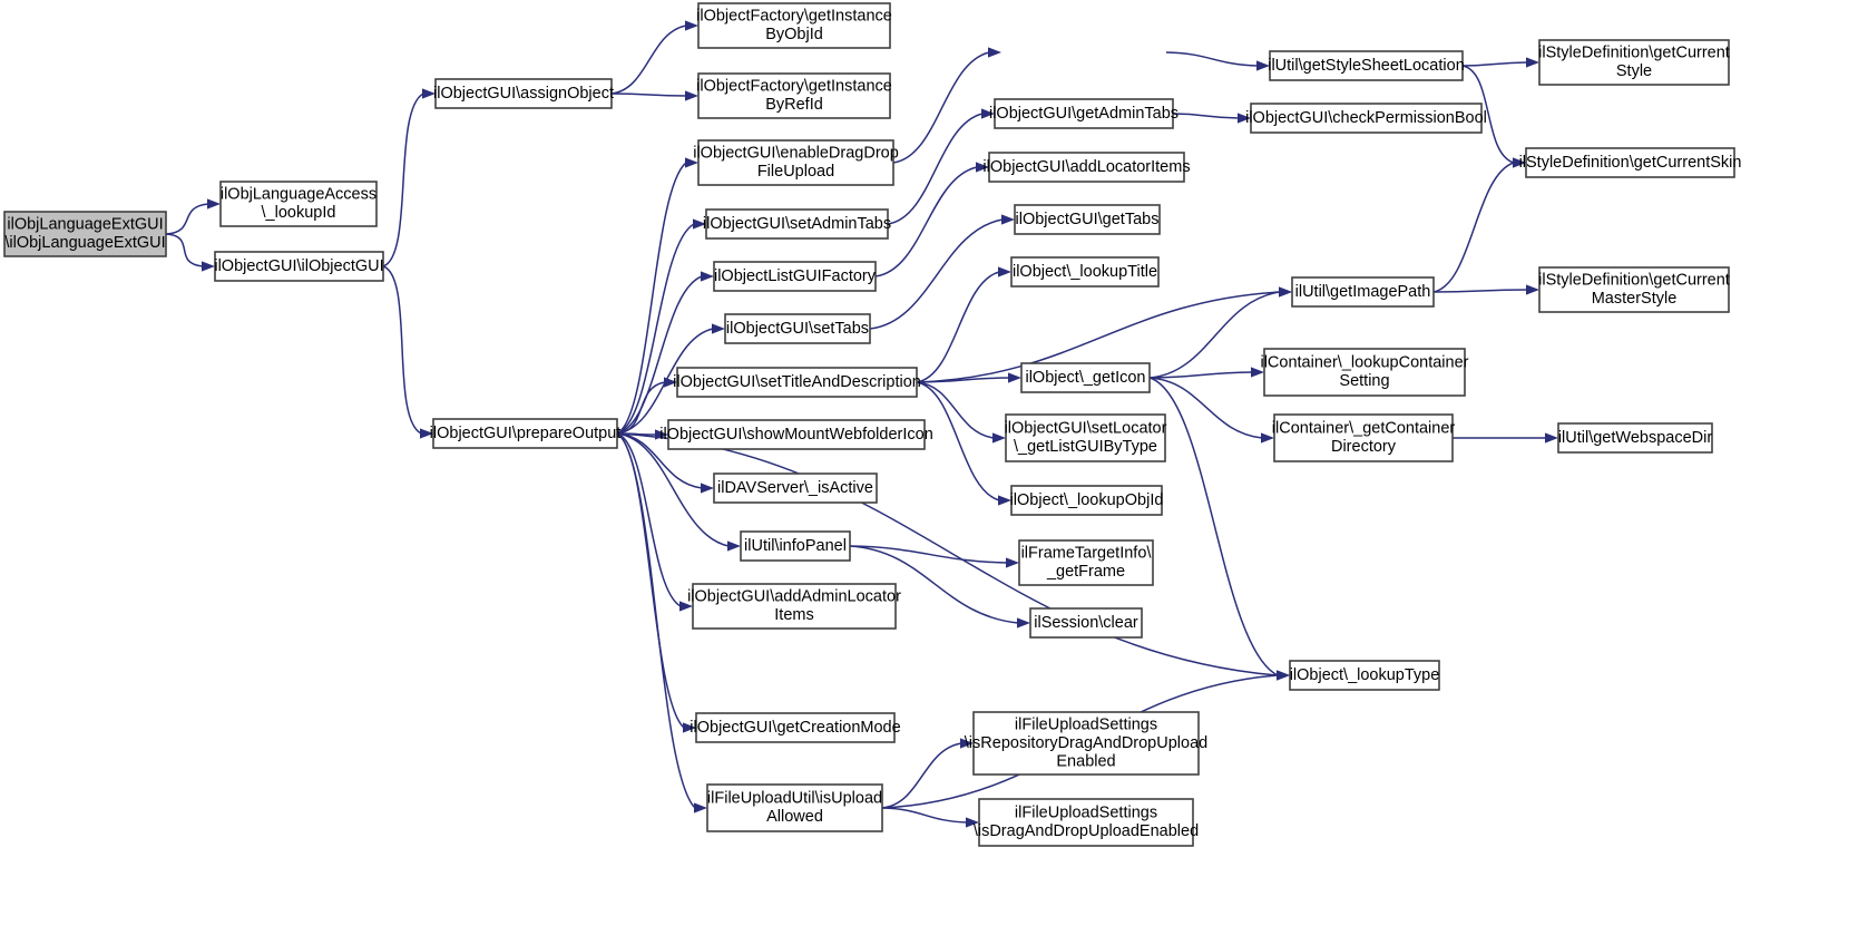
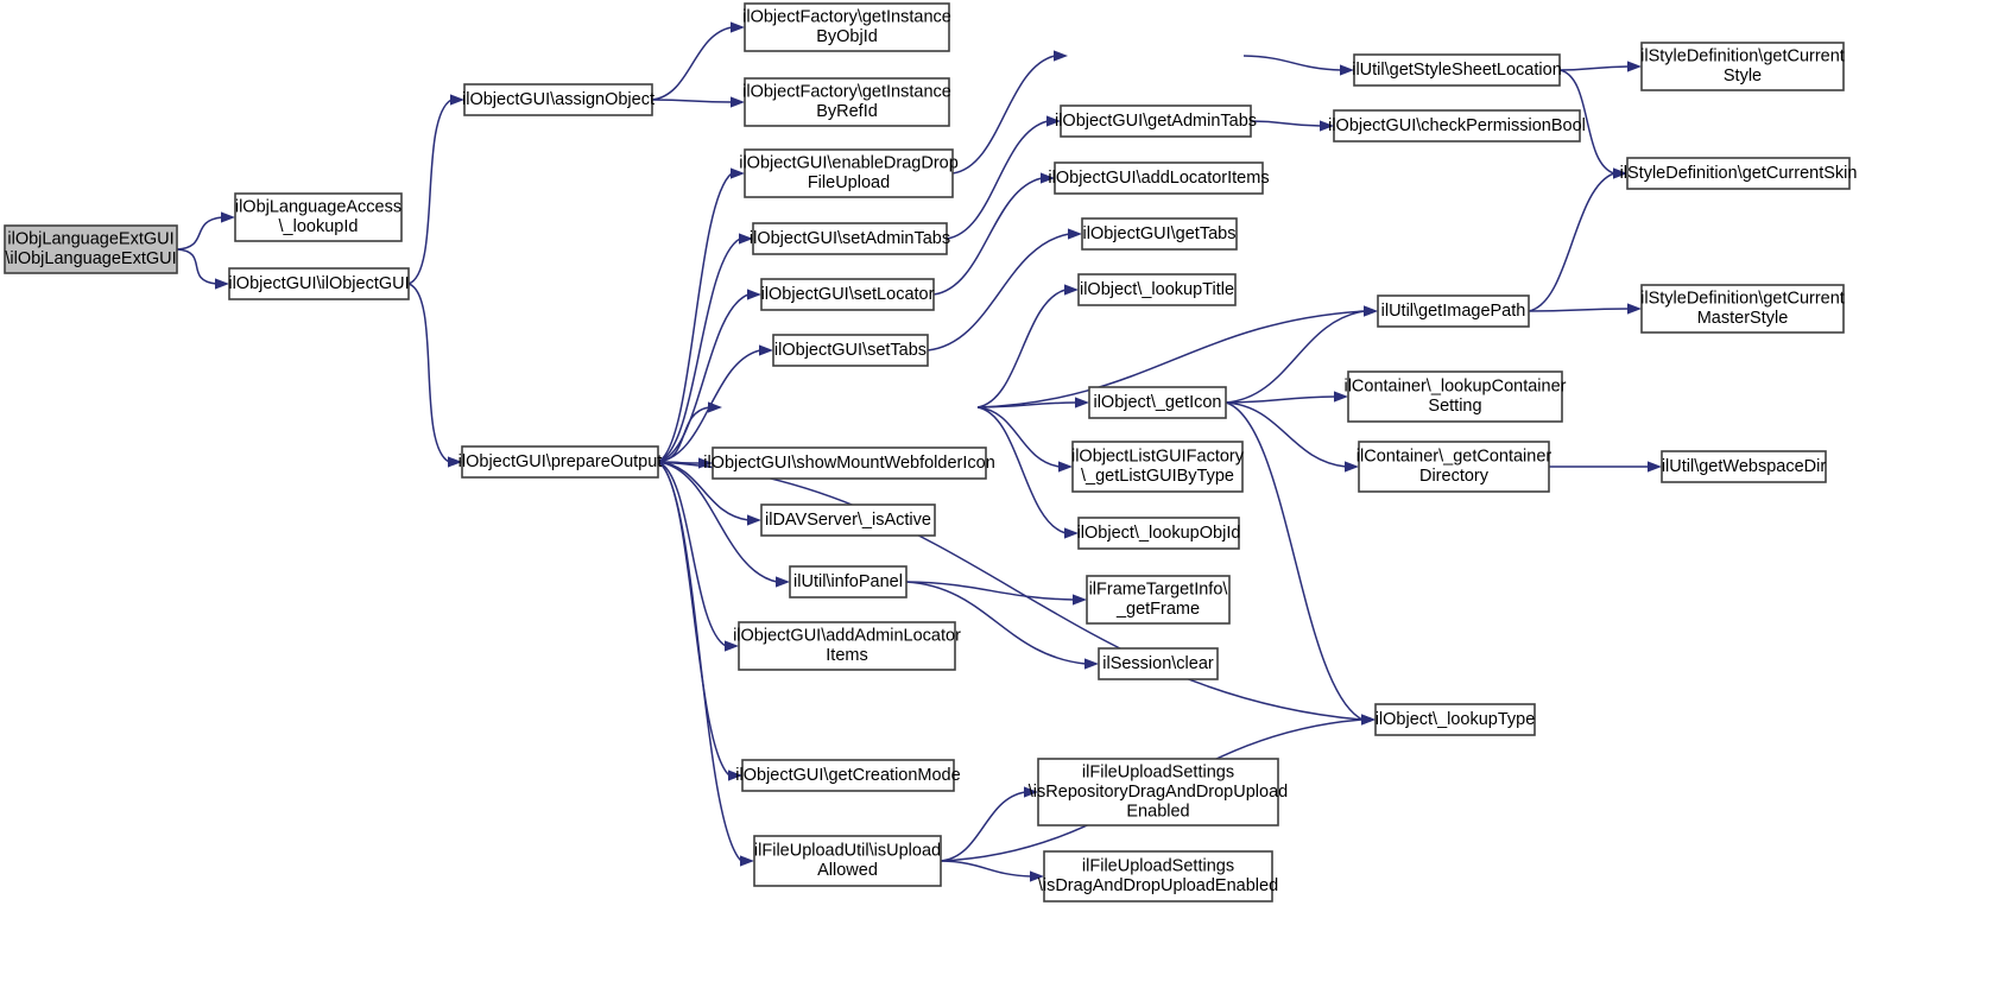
  ilObjLanguageExtGUI
  \ilObjLanguageExtGUI
  ilObjLanguageAccess
  \_lookupId
  ilObjectGUI\ilObjectGUI
  ilObjectGUI\assignObject
  ilObjectFactory\getInstance
  ByObjId
  ilObjectFactory\getInstance
  ByRefId
  ilObjectGUI\prepareOutput
  ilObjectGUI\enableDragDrop
  FileUpload
  ilObjectGUI\setAdminTabs
- ilObjectListGUIFactory
+ ilObjectGUI\setLocator
  ilObjectGUI\setTabs
- ilObjectGUI\setTitleAndDescription
  ilObjectGUI\showMountWebfolderIcon
  ilDAVServer\_isActive
  ilUtil\infoPanel
  ilObjectGUI\addAdminLocator
  Items
  ilObjectGUI\getCreationMode
  ilFileUploadUtil\isUpload
  Allowed
  ilObjectGUI\getAdminTabs
  ilObjectGUI\addLocatorItems
  ilObjectGUI\getTabs
  ilObject\_lookupTitle
  ilObject\_getIcon
- ilObjectGUI\setLocator
+ ilObjectListGUIFactory
  \_getListGUIByType
  ilObject\_lookupObjId
  ilFrameTargetInfo\
  _getFrame
  ilSession\clear
  ilFileUploadSettings
  \isRepositoryDragAndDropUpload
  Enabled
  ilFileUploadSettings
  \isDragAndDropUploadEnabled
  ilUtil\getStyleSheetLocation
  ilObjectGUI\checkPermissionBool
  ilUtil\getImagePath
  ilContainer\_lookupContainer
  Setting
  ilContainer\_getContainer
  Directory
  ilObject\_lookupType
  ilStyleDefinition\getCurrent
  Style
  ilStyleDefinition\getCurrentSkin
  ilStyleDefinition\getCurrent
  MasterStyle
  ilUtil\getWebspaceDir
